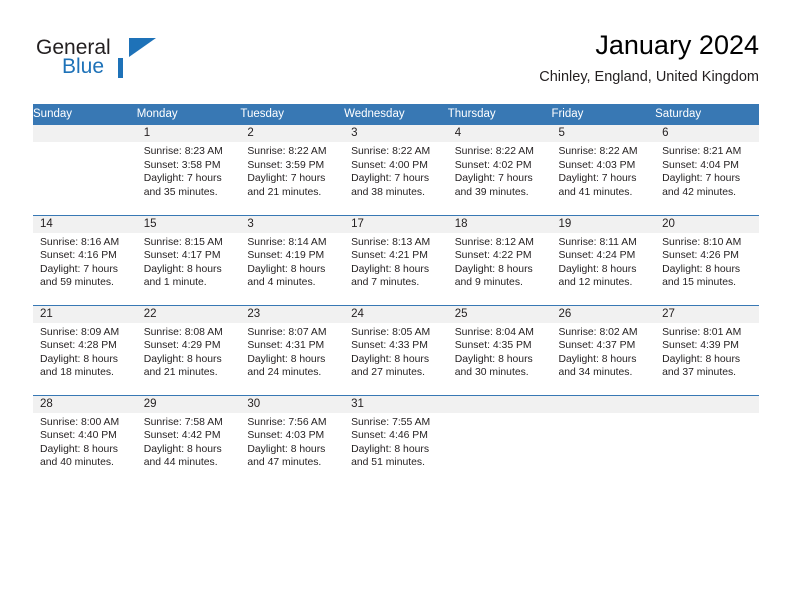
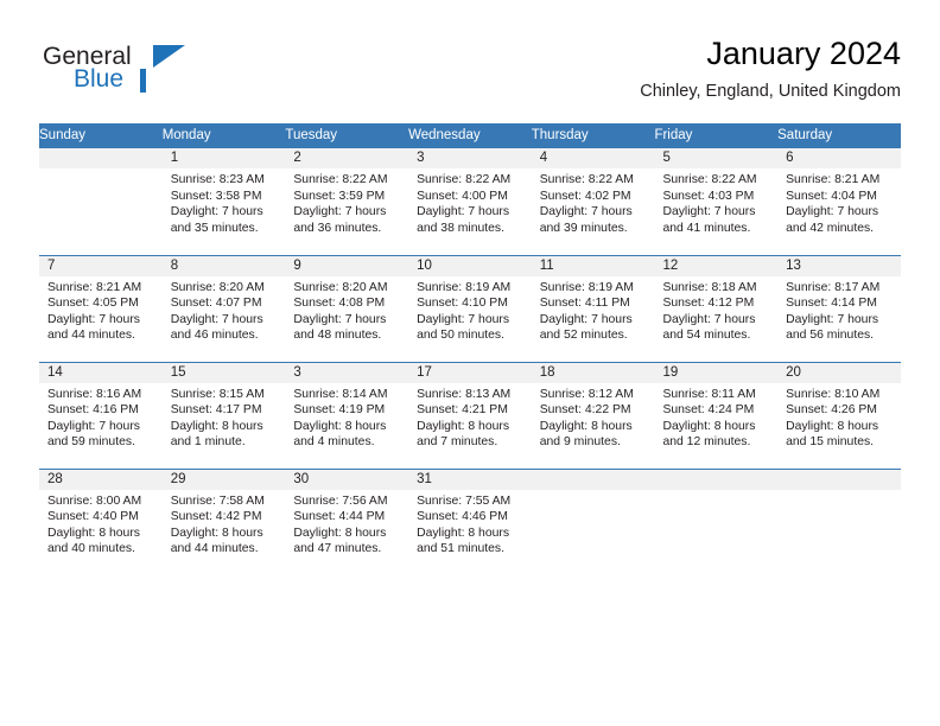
  General
  Blue
  January 2024
  Chinley, England, United Kingdom
  Sunday	Monday	Tuesday	Wednesday	Thursday	Friday	Saturday
- 	1Sunrise: 8:23 AMSunset: 3:58 PMDaylight: 7 hoursand 35 minutes.	2Sunrise: 8:22 AMSunset: 3:59 PMDaylight: 7 hoursand 21 minutes.	3Sunrise: 8:22 AMSunset: 4:00 PMDaylight: 7 hoursand 38 minutes.	4Sunrise: 8:22 AMSunset: 4:02 PMDaylight: 7 hoursand 39 minutes.	5Sunrise: 8:22 AMSunset: 4:03 PMDaylight: 7 hoursand 41 minutes.	6Sunrise: 8:21 AMSunset: 4:04 PMDaylight: 7 hoursand 42 minutes.
+ 	1Sunrise: 8:23 AMSunset: 3:58 PMDaylight: 7 hoursand 35 minutes.	2Sunrise: 8:22 AMSunset: 3:59 PMDaylight: 7 hoursand 36 minutes.	3Sunrise: 8:22 AMSunset: 4:00 PMDaylight: 7 hoursand 38 minutes.	4Sunrise: 8:22 AMSunset: 4:02 PMDaylight: 7 hoursand 39 minutes.	5Sunrise: 8:22 AMSunset: 4:03 PMDaylight: 7 hoursand 41 minutes.	6Sunrise: 8:21 AMSunset: 4:04 PMDaylight: 7 hoursand 42 minutes.
+ 7Sunrise: 8:21 AMSunset: 4:05 PMDaylight: 7 hoursand 44 minutes.	8Sunrise: 8:20 AMSunset: 4:07 PMDaylight: 7 hoursand 46 minutes.	9Sunrise: 8:20 AMSunset: 4:08 PMDaylight: 7 hoursand 48 minutes.	10Sunrise: 8:19 AMSunset: 4:10 PMDaylight: 7 hoursand 50 minutes.	11Sunrise: 8:19 AMSunset: 4:11 PMDaylight: 7 hoursand 52 minutes.	12Sunrise: 8:18 AMSunset: 4:12 PMDaylight: 7 hoursand 54 minutes.	13Sunrise: 8:17 AMSunset: 4:14 PMDaylight: 7 hoursand 56 minutes.
  14Sunrise: 8:16 AMSunset: 4:16 PMDaylight: 7 hoursand 59 minutes.	15Sunrise: 8:15 AMSunset: 4:17 PMDaylight: 8 hoursand 1 minute.	3Sunrise: 8:14 AMSunset: 4:19 PMDaylight: 8 hoursand 4 minutes.	17Sunrise: 8:13 AMSunset: 4:21 PMDaylight: 8 hoursand 7 minutes.	18Sunrise: 8:12 AMSunset: 4:22 PMDaylight: 8 hoursand 9 minutes.	19Sunrise: 8:11 AMSunset: 4:24 PMDaylight: 8 hoursand 12 minutes.	20Sunrise: 8:10 AMSunset: 4:26 PMDaylight: 8 hoursand 15 minutes.
- 21Sunrise: 8:09 AMSunset: 4:28 PMDaylight: 8 hoursand 18 minutes.	22Sunrise: 8:08 AMSunset: 4:29 PMDaylight: 8 hoursand 21 minutes.	23Sunrise: 8:07 AMSunset: 4:31 PMDaylight: 8 hoursand 24 minutes.	24Sunrise: 8:05 AMSunset: 4:33 PMDaylight: 8 hoursand 27 minutes.	25Sunrise: 8:04 AMSunset: 4:35 PMDaylight: 8 hoursand 30 minutes.	26Sunrise: 8:02 AMSunset: 4:37 PMDaylight: 8 hoursand 34 minutes.	27Sunrise: 8:01 AMSunset: 4:39 PMDaylight: 8 hoursand 37 minutes.
- 28Sunrise: 8:00 AMSunset: 4:40 PMDaylight: 8 hoursand 40 minutes.	29Sunrise: 7:58 AMSunset: 4:42 PMDaylight: 8 hoursand 44 minutes.	30Sunrise: 7:56 AMSunset: 4:03 PMDaylight: 8 hoursand 47 minutes.	31Sunrise: 7:55 AMSunset: 4:46 PMDaylight: 8 hoursand 51 minutes.
+ 28Sunrise: 8:00 AMSunset: 4:40 PMDaylight: 8 hoursand 40 minutes.	29Sunrise: 7:58 AMSunset: 4:42 PMDaylight: 8 hoursand 44 minutes.	30Sunrise: 7:56 AMSunset: 4:44 PMDaylight: 8 hoursand 47 minutes.	31Sunrise: 7:55 AMSunset: 4:46 PMDaylight: 8 hoursand 51 minutes.
